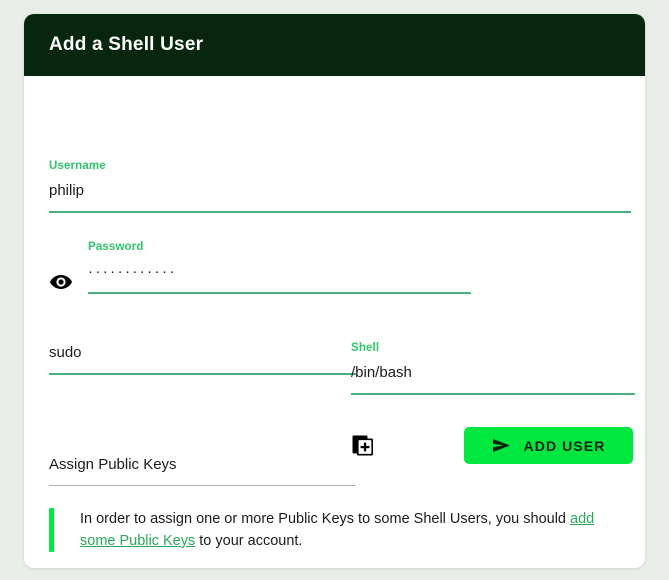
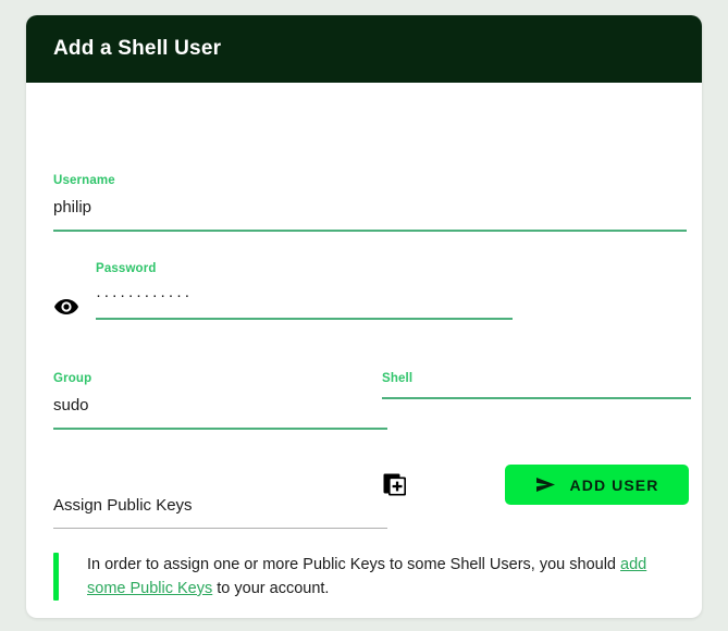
  Add a Shell User
  Username
  philip
  Password
  ············
+ Group
  sudo
  Shell
- /bin/bash
  Assign Public Keys
  ADD USER
  In order to assign one or more Public Keys to some Shell Users, you should add some Public Keys to your account.
